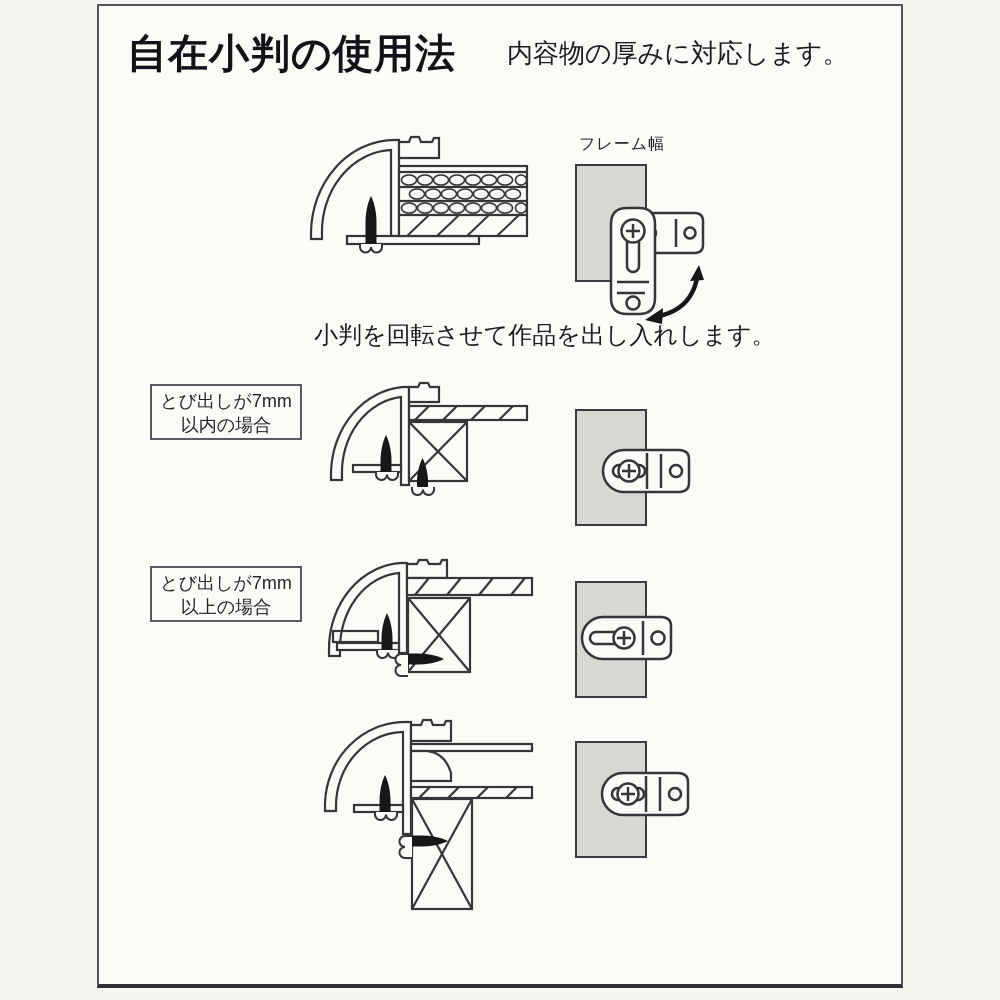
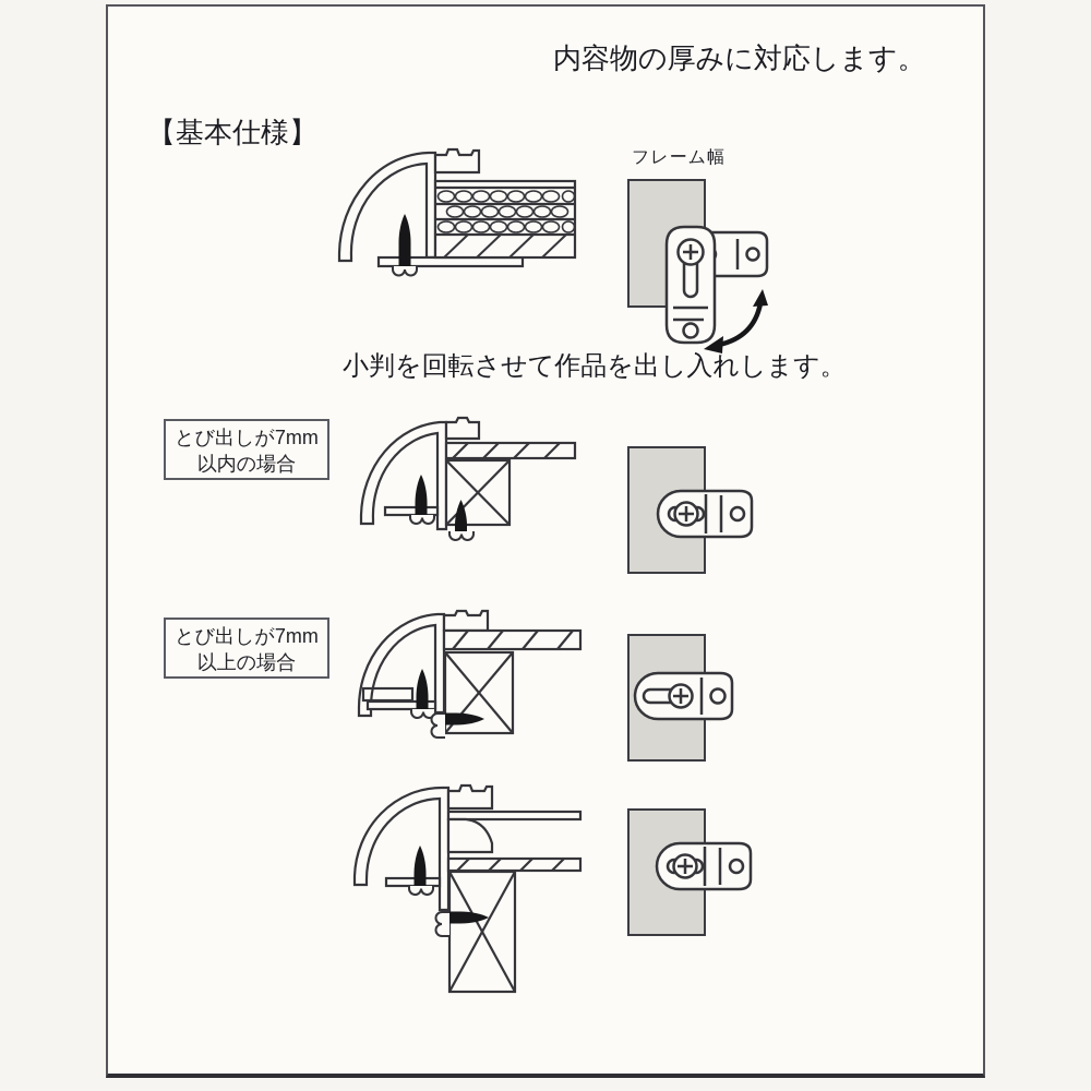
- 自在小判の使用法
  内容物の厚みに対応します。
+ 【基本仕様】
  フレーム幅
  小判を回転させて作品を出し入れします。
  とび出しが7mm
  以内の場合
  とび出しが7mm
  以上の場合
